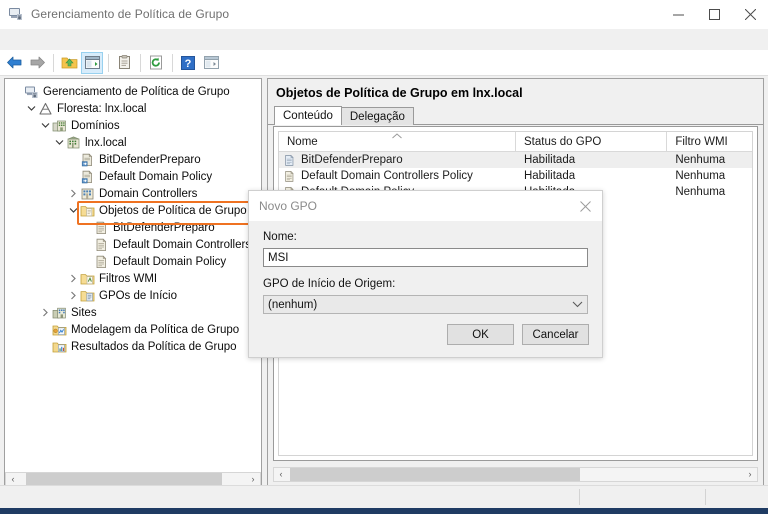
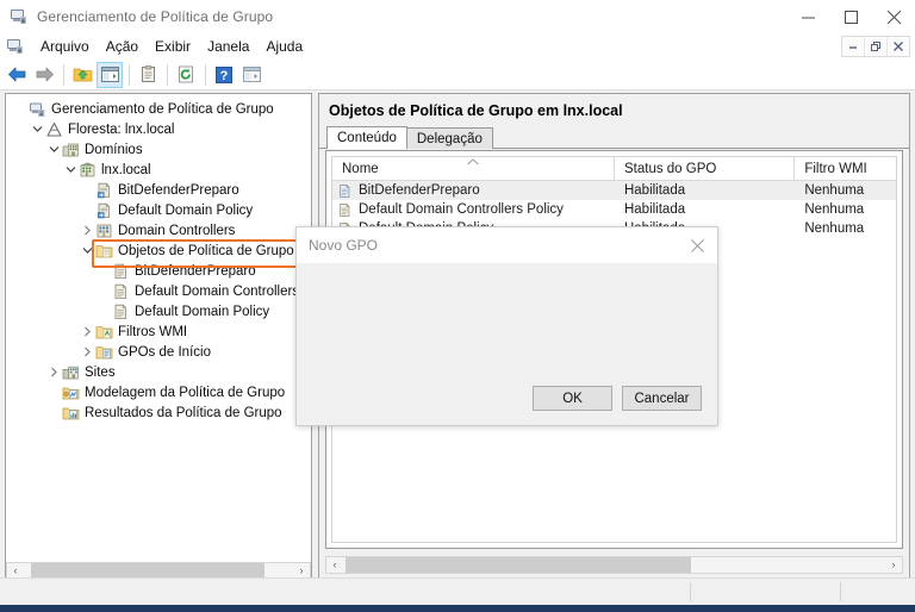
  Gerenciamento de Política de Grupo
+ Arquivo
+ Ação
+ Exibir
+ Janela
+ Ajuda
  ?
  Gerenciamento de Política de Grupo
  Floresta: lnx.local
  Domínios
  lnx.local
  BitDefenderPreparo
  Default Domain Policy
  Domain Controllers
  Objetos de Política de Grupo
  BitDefenderPreparo
  Default Domain Controller
  Default Domain Policy
  Filtros WMI
  GPOs de Início
  Sites
  Modelagem da Política de Grupo
  Resultados da Política de Grupo
  ‹
  ›
  Objetos de Política de Grupo em lnx.local
  Conteúdo
  Delegação
  Nome
  Status do GPO
  Filtro WMI
  BitDefenderPreparo
  Habilitada
  Nenhuma
  Default Domain Controllers Policy
  Habilitada
  Nenhuma
  Nenhuma
  ‹
  ›
  Novo GPO
- Nome:
- MSI
- GPO de Início de Origem:
- (nenhum)
  OK
  Cancelar
